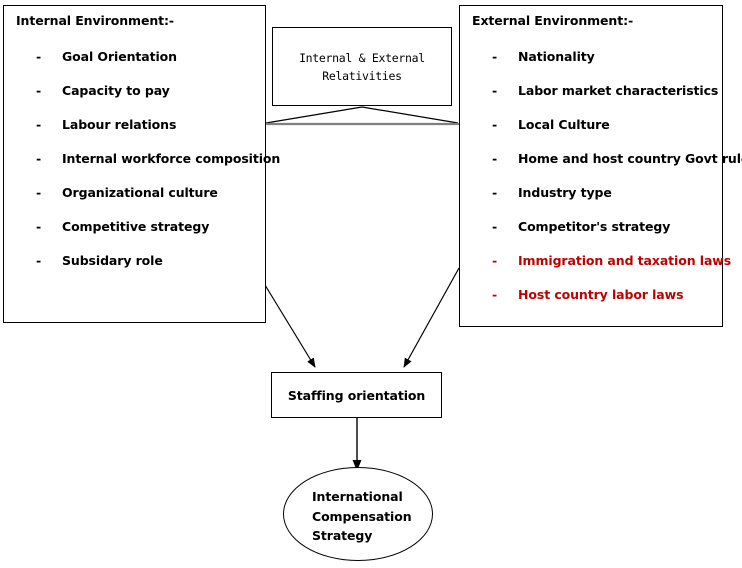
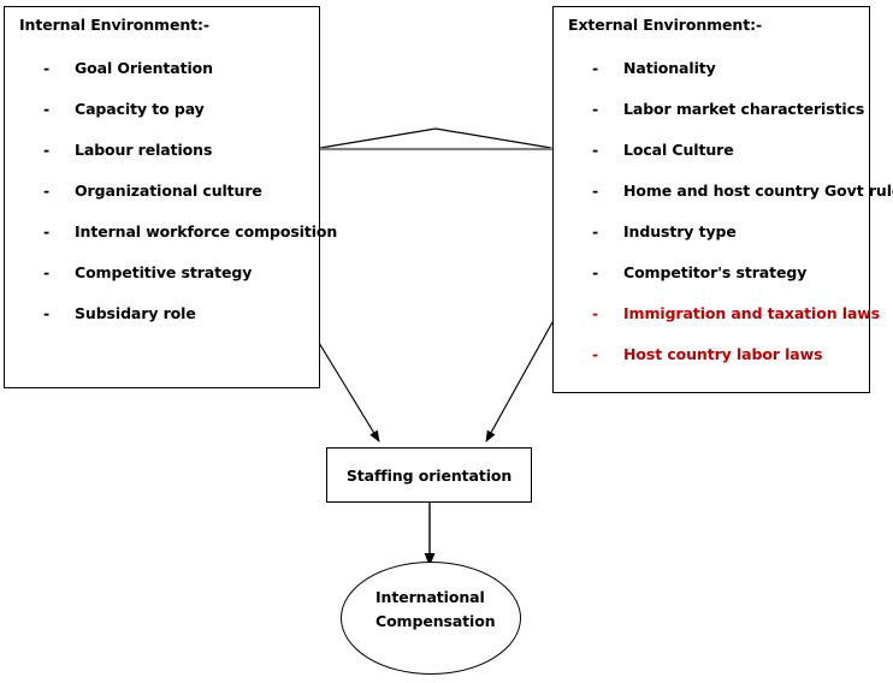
  Internal Environment:-
  -
  Goal Orientation
  -
  Capacity to pay
  -
  Labour relations
  -
- Internal workforce composition
+ Organizational culture
  -
- Organizational culture
+ Internal workforce composition
  -
  Competitive strategy
  -
  Subsidary role
  External Environment:-
  -
  Nationality
  -
  Labor market characteristics
  -
  Local Culture
  -
  Home and host country Govt rul
  -
  Industry type
  -
  Competitor's strategy
  -
  Immigration and taxation laws
  -
  Host country labor laws
- Internal & External
- Relativities
  Staffing orientation
  International
  Compensation
- Strategy
